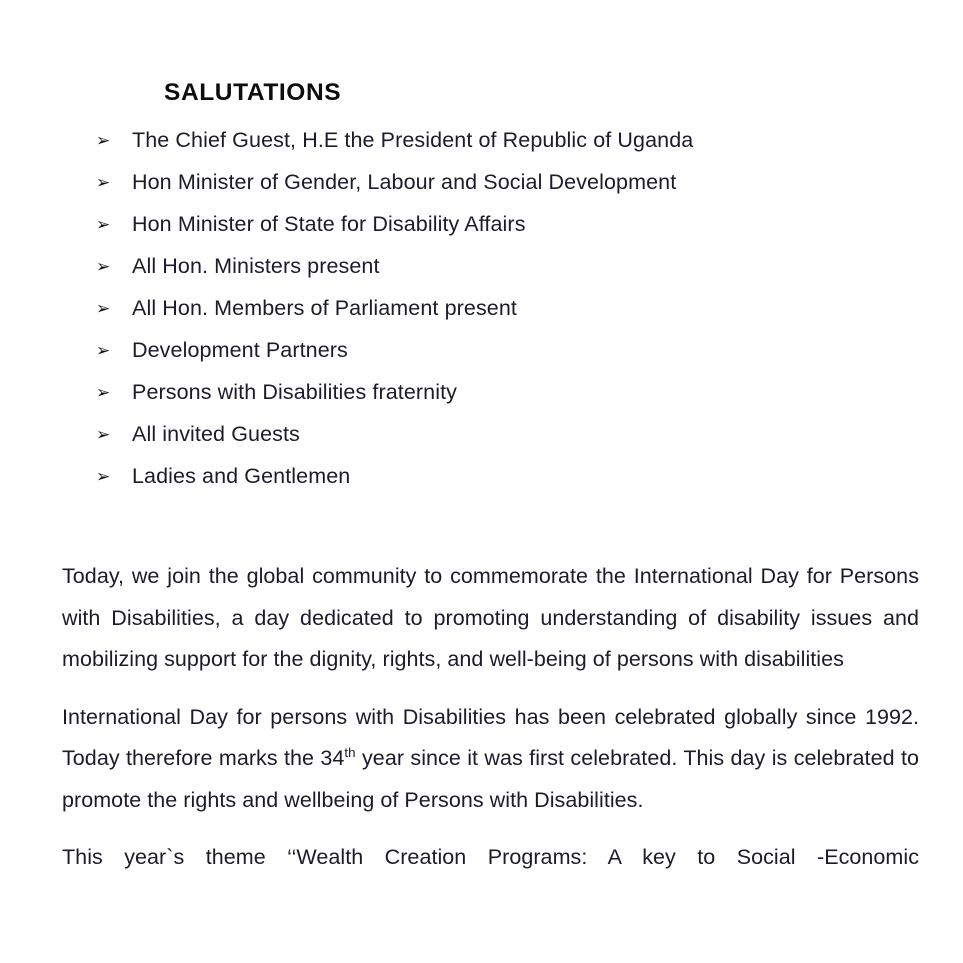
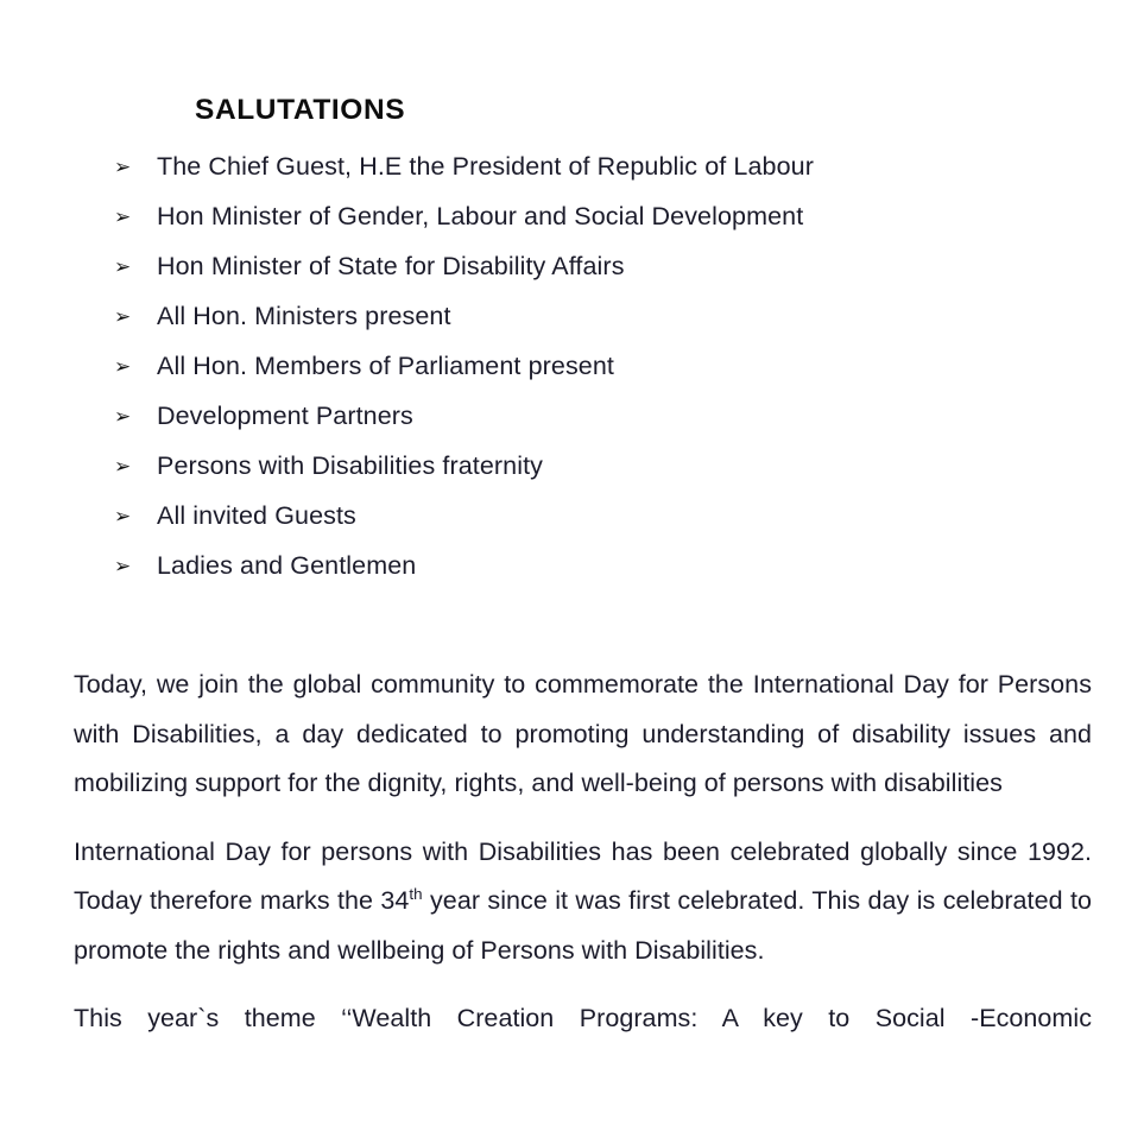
  SALUTATIONS
  ➢
- The Chief Guest, H.E the President of Republic of Uganda
+ The Chief Guest, H.E the President of Republic of Labour
  ➢
  Hon Minister of Gender, Labour and Social Development
  ➢
  Hon Minister of State for Disability Affairs
  ➢
  All Hon. Ministers present
  ➢
  All Hon. Members of Parliament present
  ➢
  Development Partners
  ➢
  Persons with Disabilities fraternity
  ➢
  All invited Guests
  ➢
  Ladies and Gentlemen
  Today, we join the global community to commemorate the International Day for Persons with Disabilities, a day dedicated to promoting understanding of disability issues and mobilizing support for the dignity, rights, and well-being of persons with disabilities
  International Day for persons with Disabilities has been celebrated globally since 1992. Today therefore marks the 34th year since it was first celebrated. This day is celebrated to promote the rights and wellbeing of Persons with Disabilities.
  This year`s theme ‘‘Wealth Creation Programs: A key to Social -Economic
